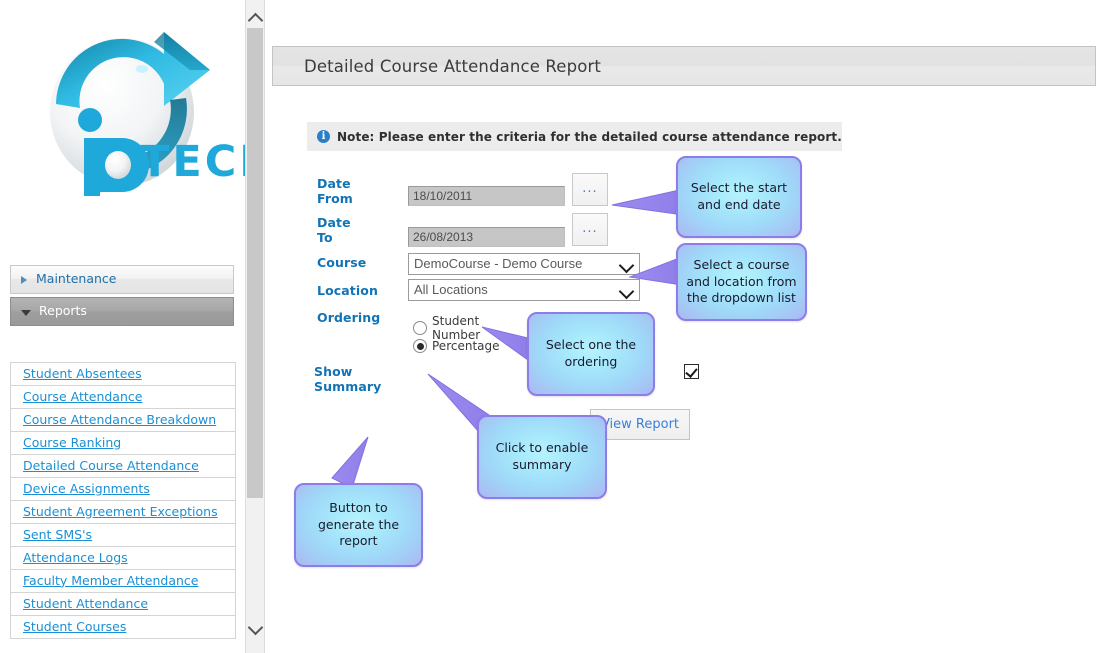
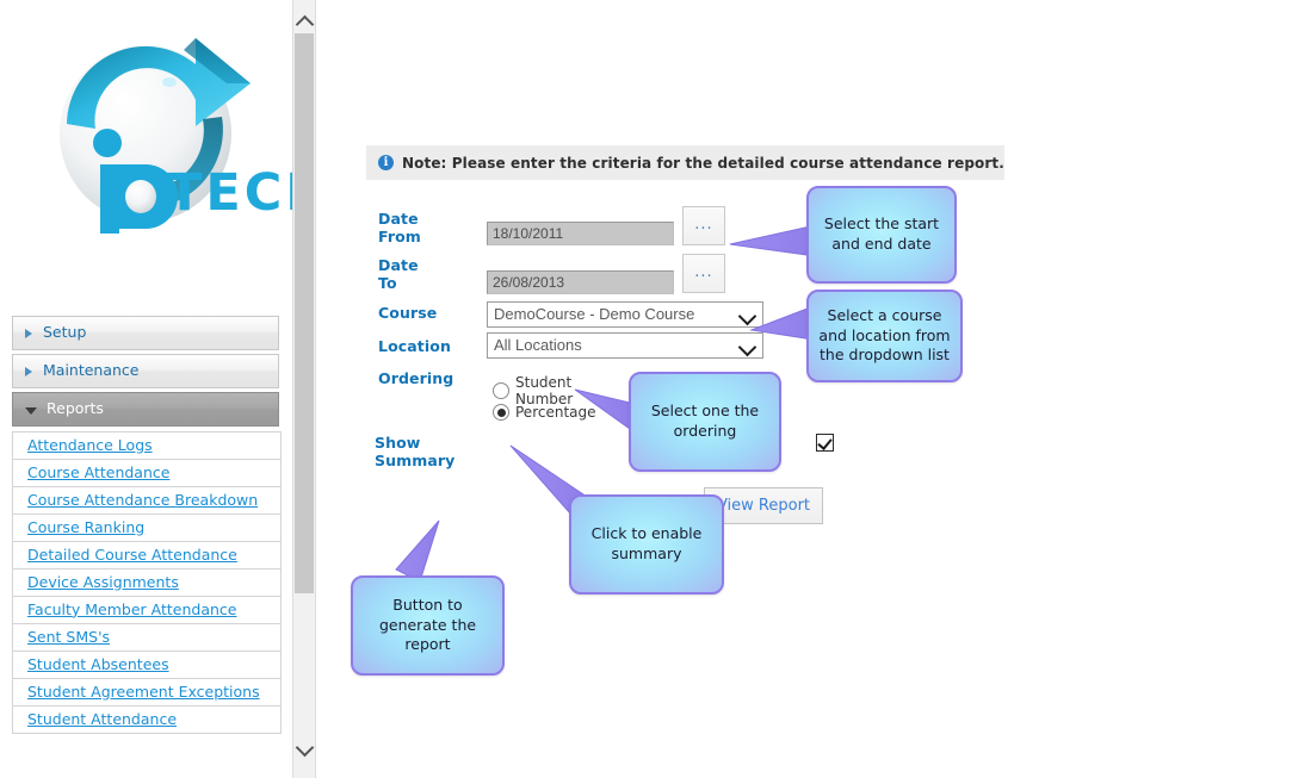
  TEC
+ Setup
  Maintenance
  Reports
- Student Absentees
+ Attendance Logs
  Course Attendance
  Course Attendance Breakdown
  Course Ranking
  Detailed Course Attendance
  Device Assignments
- Student Agreement Exceptions
+ Faculty Member Attendance
  Sent SMS's
- Attendance Logs
+ Student Absentees
- Faculty Member Attendance
+ Student Agreement Exceptions
  Student Attendance
- Student Courses
- Detailed Course Attendance Report
  i
  Note: Please enter the criteria for the detailed course attendance report.
  Date From
  18/10/2011
  ...
  Date To
  26/08/2013
  ...
  Course
  DemoCourse - Demo Course
  Location
  All Locations
  Ordering
  Student Number
  Percentage
  Show Summary
  iew Report
  Select the start and end date
  Select a course and location from the dropdown list
  Select one the ordering
  Click to enable summary
  Button to generate the report
